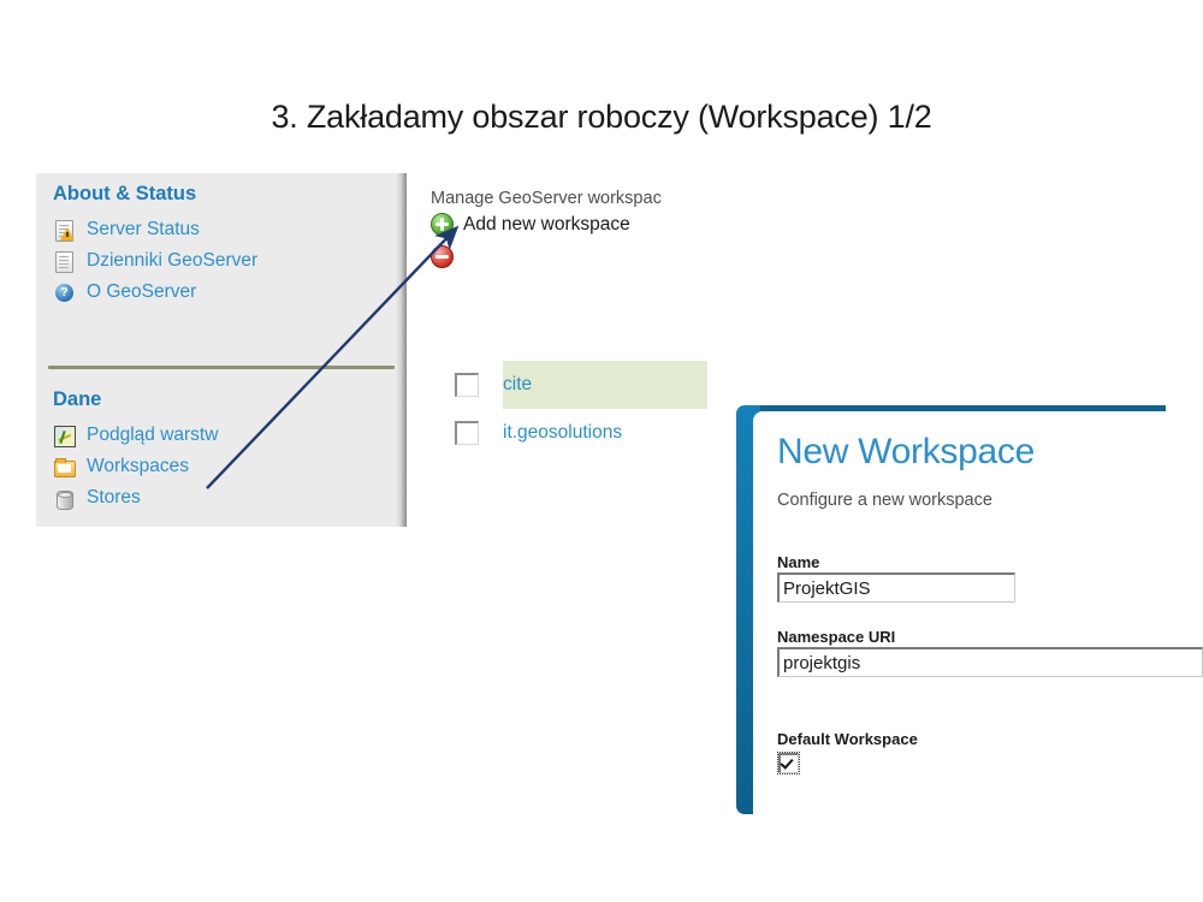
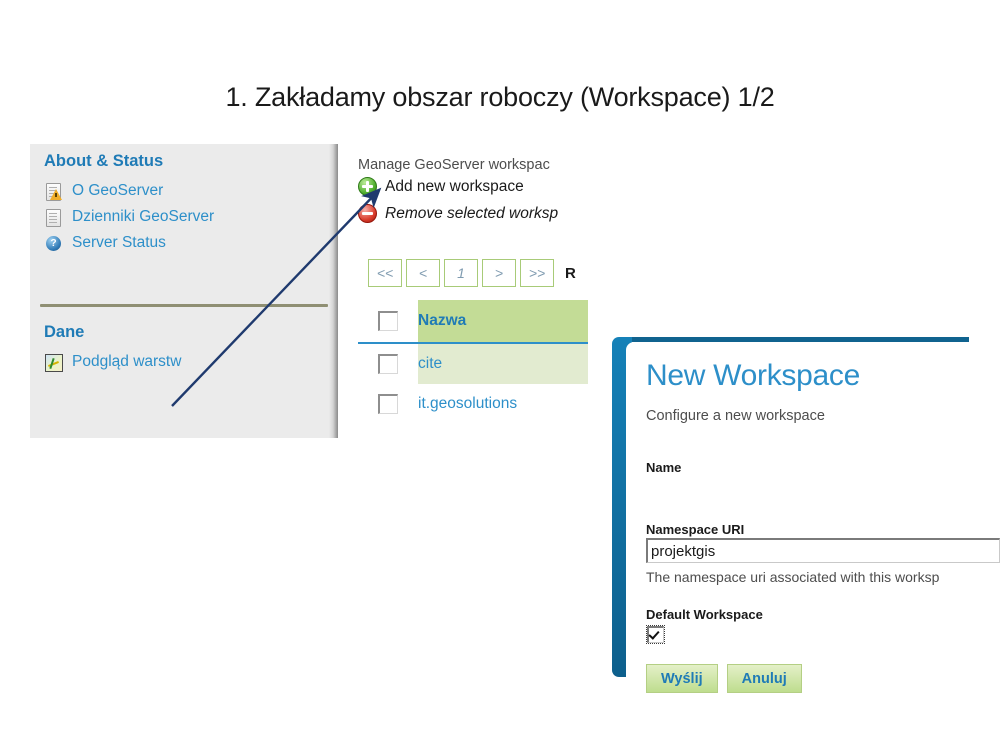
- 3. Zakładamy obszar roboczy (Workspace) 1/2
+ 1. Zakładamy obszar roboczy (Workspace) 1/2
  About & Status
- Server Status
+ O GeoServer
  Dzienniki GeoServer
  ?
- O GeoServer
+ Server Status
  Dane
  Podgląd warstw
- Workspaces
- Stores
  Manage GeoServer workspac
  Add new workspace
+ Remove selected worksp
+ <<
+ <
+ 1
+ >
+ >>
+ R
+ Nazwa
  cite
  it.geosolutions
  New Workspace
  Configure a new workspace
  Name
- ProjektGIS
  Namespace URI
  projektgis
+ The namespace uri associated with this worksp
  Default Workspace
+ Wyślij
+ Anuluj
